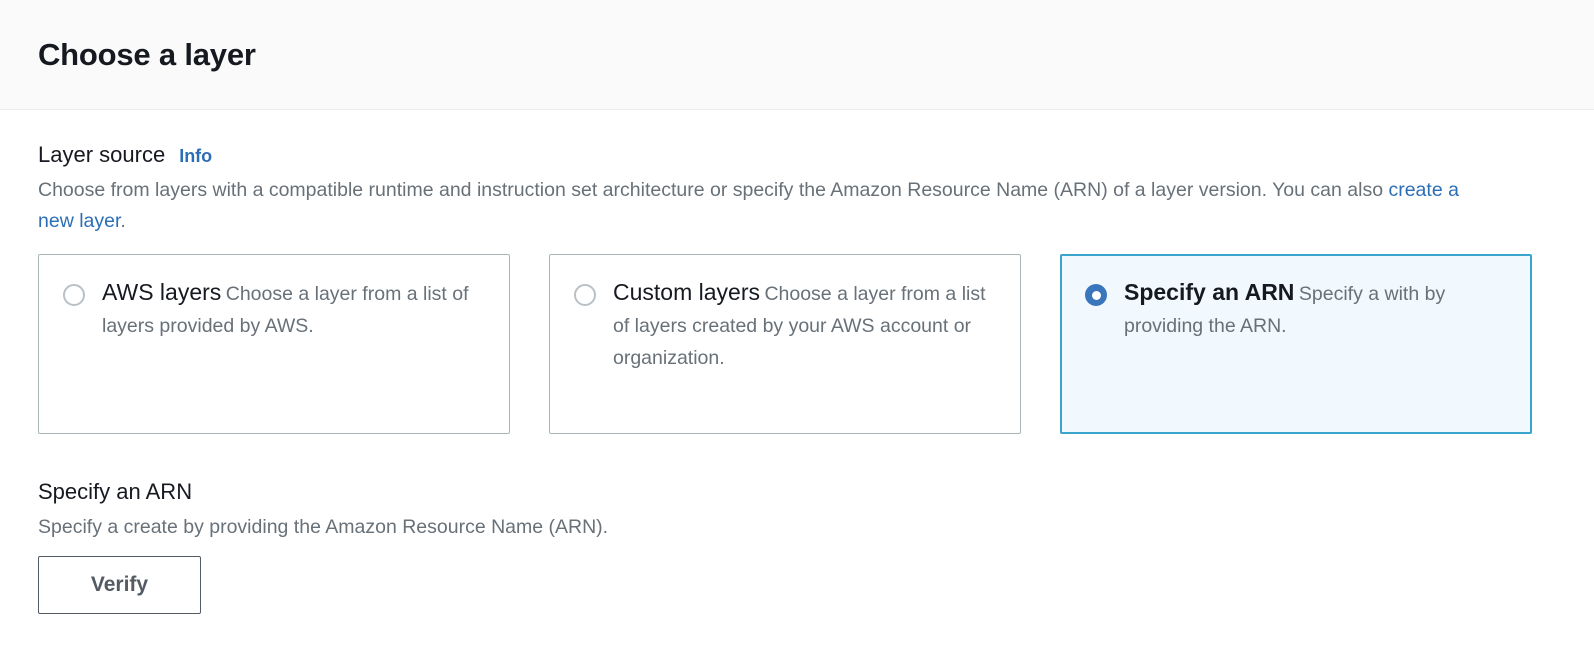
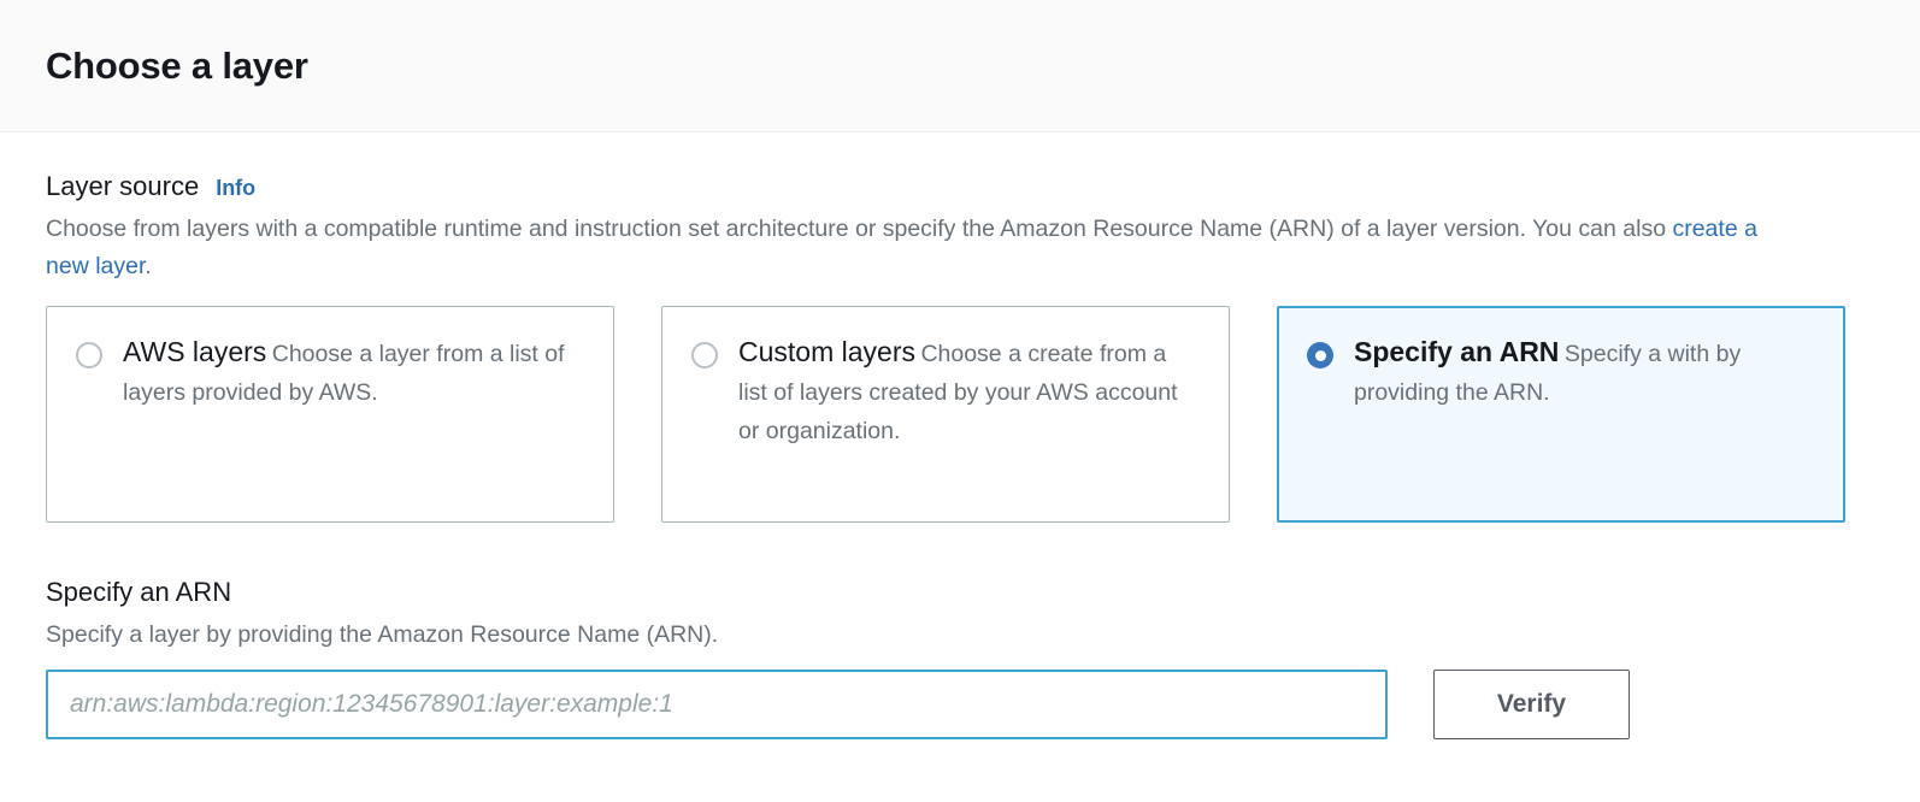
  Choose a layer
  Layer source
  Info
  Choose from layers with a compatible runtime and instruction set architecture or specify the Amazon Resource Name (ARN) of a layer version. You can also create a new layer.
  AWS layers Choose a layer from a list of layers provided by AWS.
- Custom layers Choose a layer from a list of layers created by your AWS account or organization.
+ Custom layers Choose a create from a list of layers created by your AWS account or organization.
  Specify an ARN Specify a with by providing the ARN.
  Specify an ARN
- Specify a create by providing the Amazon Resource Name (ARN).
+ Specify a layer by providing the Amazon Resource Name (ARN).
+ arn:aws:lambda:region:12345678901:layer:example:1
  Verify
